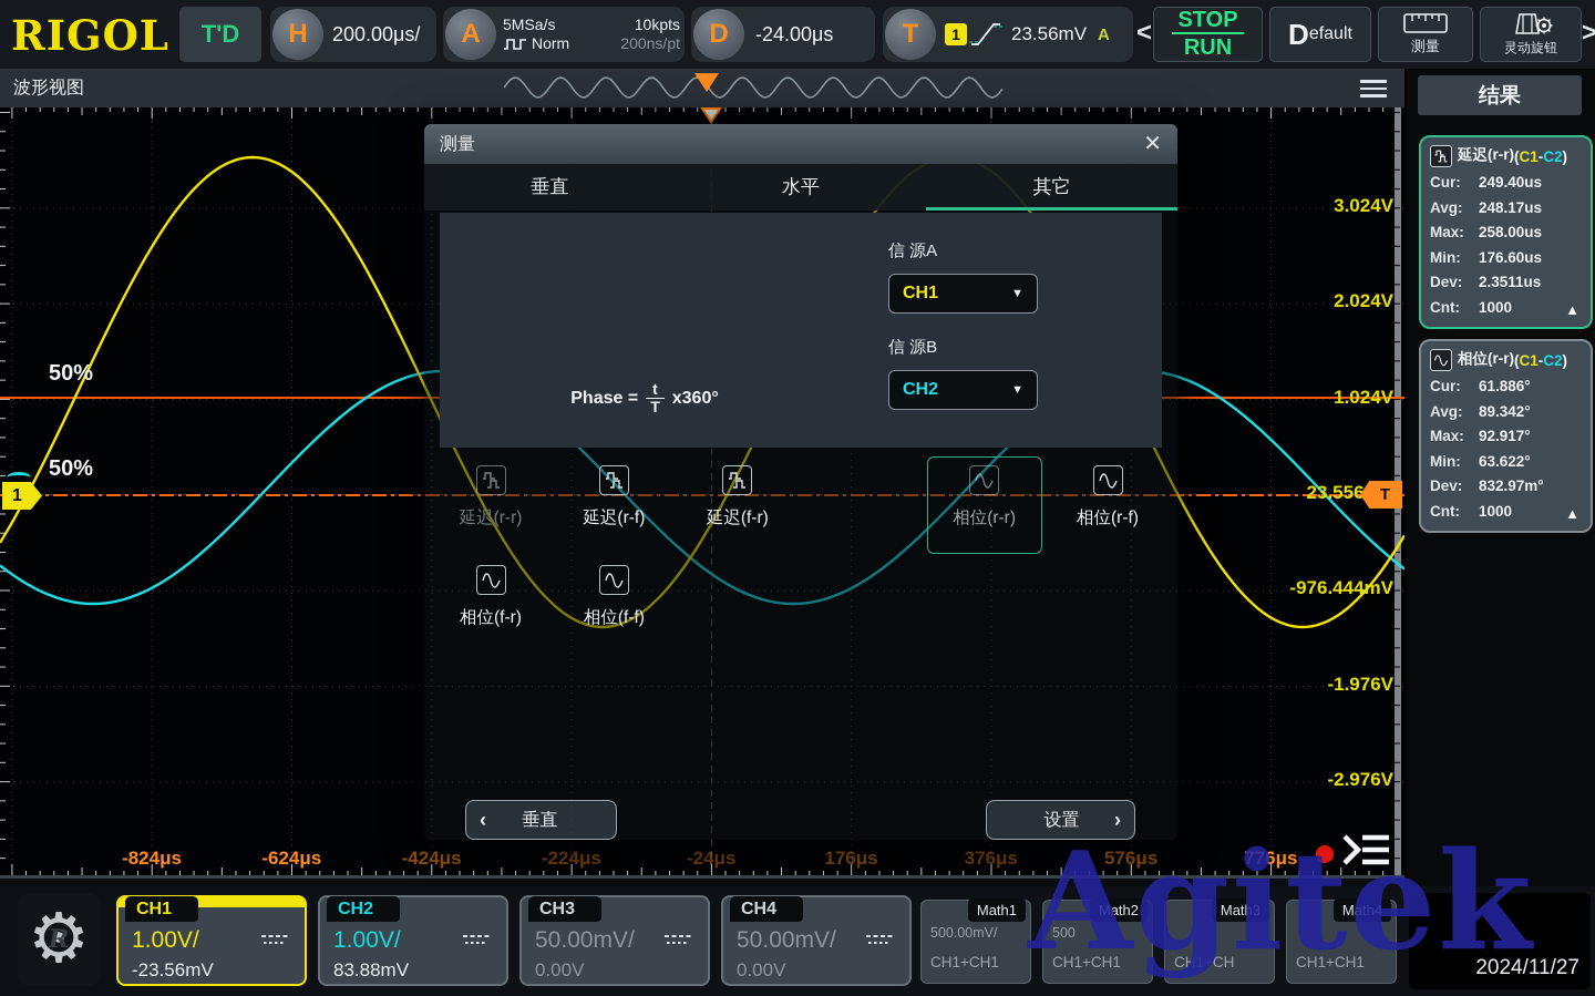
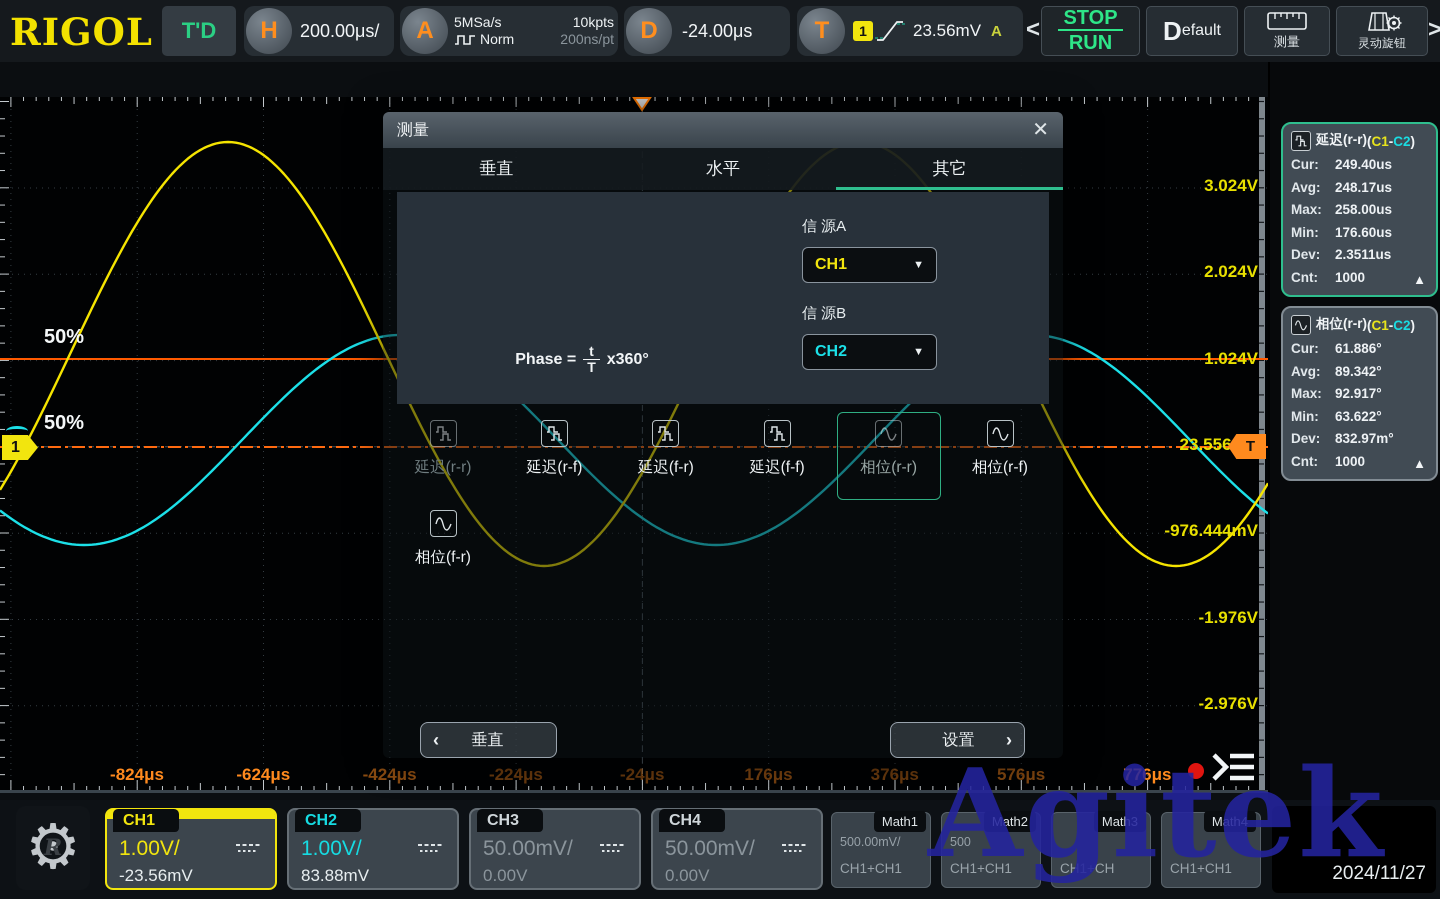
  RIGOL
  T'D
  H
  200.00μs/
  A
  5MSa/s
  10kpts
  Norm
  200ns/pt
  D
  -24.00μs
  T
  1
  23.56mV
  A
  <
  STOP
  RUN
  D
  efault
  测量
  灵动旋钮
  >
- 波形视图
  3.024V
  2.024V
  1.024V
  23.556
  -976.444mV
  -1.976V
  -2.976V
  -824μs
  -624μs
  -424μs
  -224μs
  -24μs
  176μs
  376μs
  576μs
  776μs
  50%
  50%
  1
  T
  测量
  ✕
  垂直
  水平
  其它
  Phase =
  t
  T
  x360°
  信 源A
  CH1
  ▼
  信 源B
  CH2
  ▼
  延迟(r-r)
  延迟(r-f)
  延迟(f-r)
+ 延迟(f-f)
  相位(r-r)
  相位(r-f)
  相位(f-r)
- 相位(f-f)
  ‹
  垂直
  设置
  ›
- 结果
  延迟(r-r)
  (
  C1
  -
  C2
  )
  Cur:
  249.40us
  Avg:
  248.17us
  Max:
  258.00us
  Min:
  176.60us
  Dev:
  2.3511us
  Cnt:
  1000
  ▲
  相位(r-r)
  (
  C1
  -
  C2
  )
  Cur:
  61.886°
  Avg:
  89.342°
  Max:
  92.917°
  Min:
  63.622°
  Dev:
  832.97m°
  Cnt:
  1000
  ▲
  ⚙
  R
  CH1
  1.00V/
  -23.56mV
  CH2
  1.00V/
  83.88mV
  CH3
  50.00mV/
  0.00V
  CH4
  50.00mV/
  0.00V
  Math1
  500.00mV/
  CH1+CH1
  Math2
  500
  CH1+CH1
  Math3
  CH1+CH
  Math4
  CH1+CH1
  2024/11/27
  Agitek
